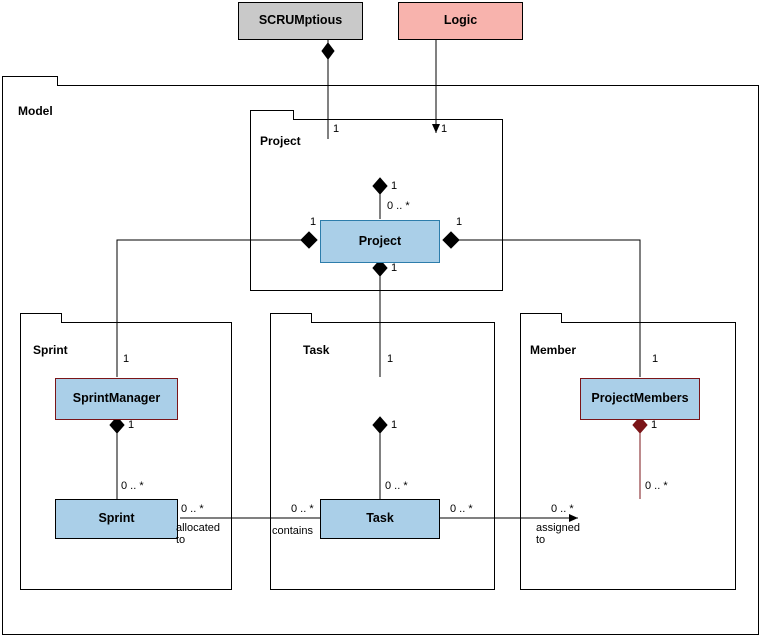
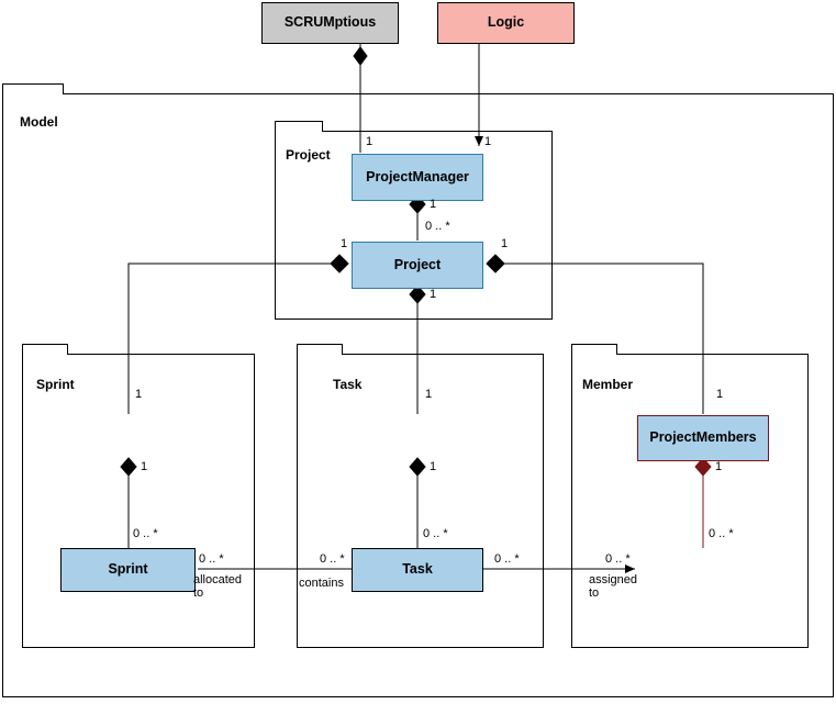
  Model
  Project
  Sprint
  Task
  Member
  SCRUMptious
  Logic
+ ProjectManager
  Project
- SprintManager
  Sprint
  Task
  ProjectMembers
  1
  1
  1
  0 .. *
  1
  1
  1
  1
  1
  0 .. *
  1
  1
  0 .. *
  1
  1
  0 .. *
  0 .. *
  allocated
  to
  0 .. *
  contains
  0 .. *
  0 .. *
  assigned
  to
